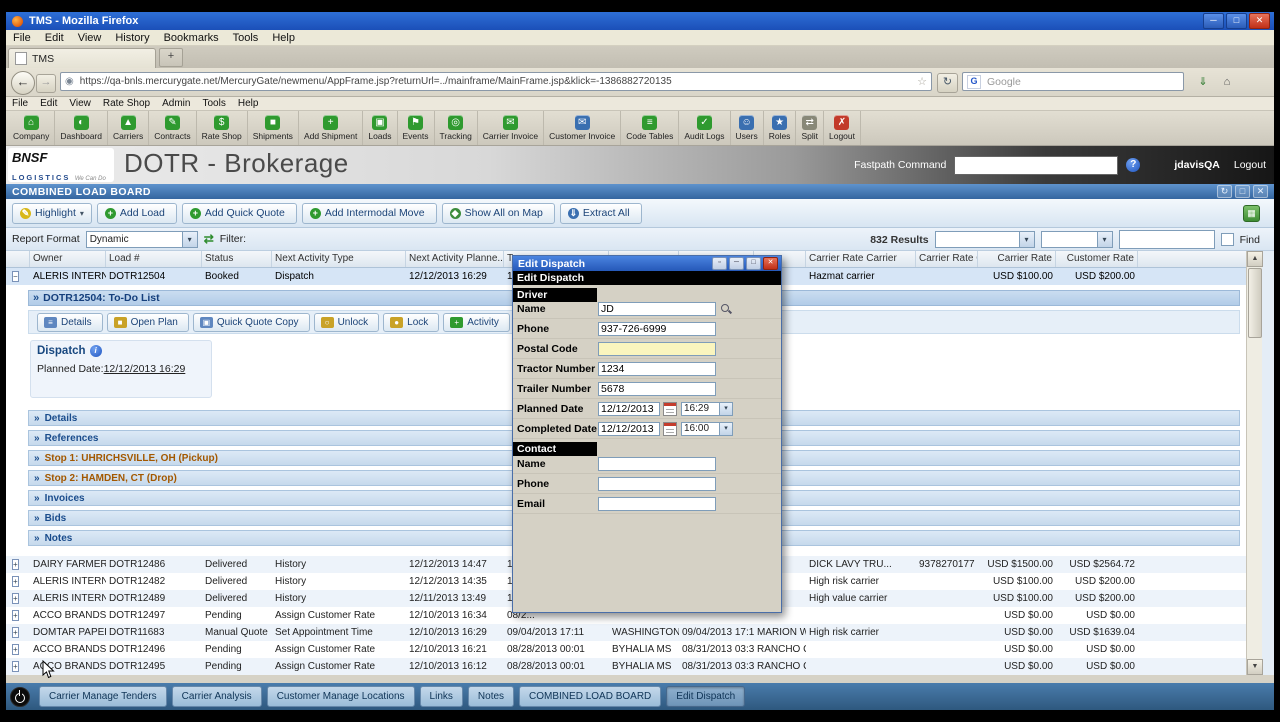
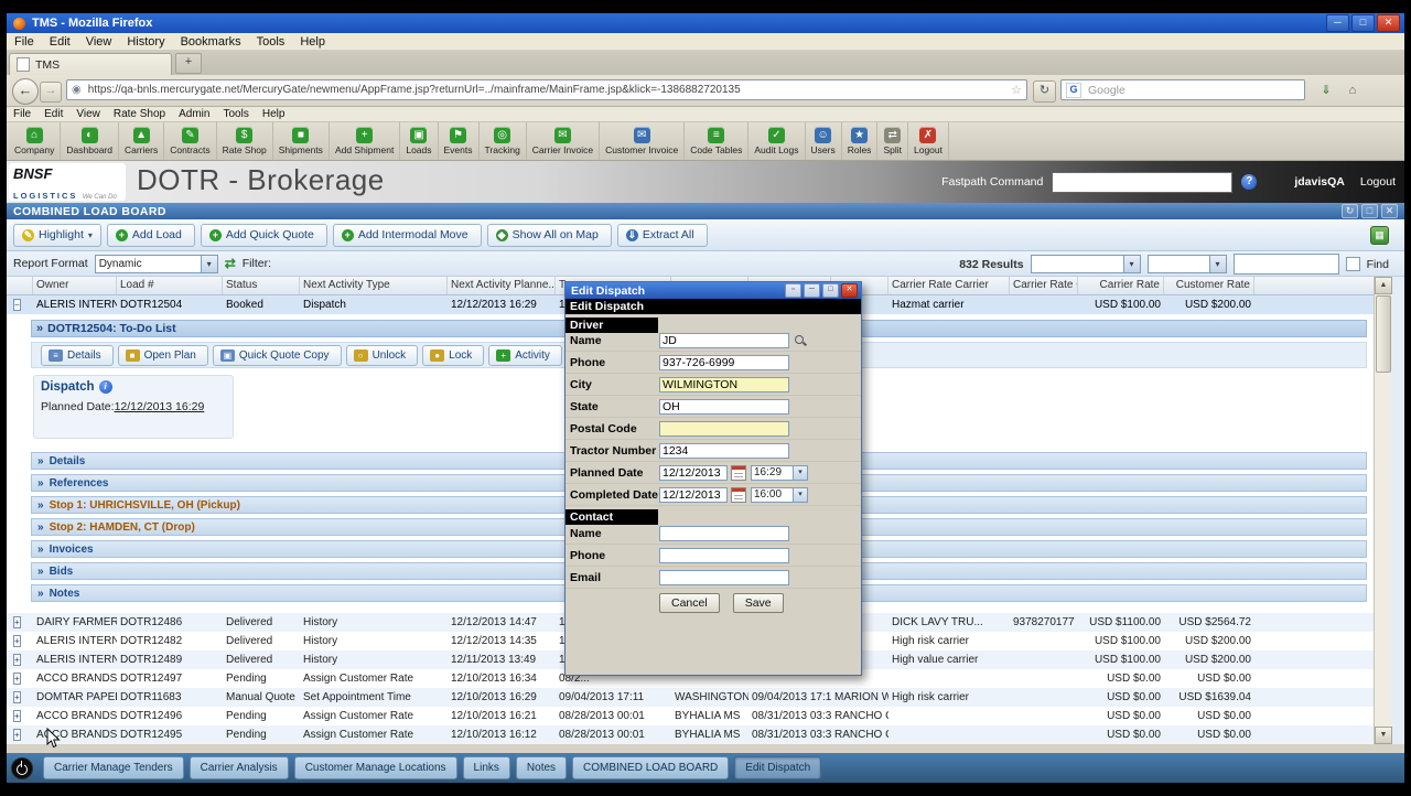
  TMS - Mozilla Firefox
  ─
  □
  ✕
  File
  Edit
  View
  History
  Bookmarks
  Tools
  Help
  TMS
  +
  ←
  →
  ◉
  https://qa-bnls.mercurygate.net/MercuryGate/newmenu/AppFrame.jsp?returnUrl=../mainframe/MainFrame.jsp&klick=-1386882720135
  ☆
  ↻
  G
  Google
  ⇓
  ⌂
  File
  Edit
  View
  Rate Shop
  Admin
  Tools
  Help
  ⌂
  Company
  ◐
  Dashboard
  ▲
  Carriers
  ✎
  Contracts
  $
  Rate Shop
  ■
  Shipments
  +
  Add Shipment
  ▣
  Loads
  ⚑
  Events
  ◎
  Tracking
  ✉
  Carrier Invoice
  ✉
  Customer Invoice
  ≡
  Code Tables
  ✓
  Audit Logs
  ☺
  Users
  ★
  Roles
  ⇄
  Split
  ✗
  Logout
  DOTR - Brokerage
  Fastpath Command
  ?
  jdavisQA
  Logout
  COMBINED LOAD BOARD
  ↻
  □
  ✕
  ✎
  Highlight
  ▾
  +
  Add Load
  +
  Add Quick Quote
  +
  Add Intermodal Move
  ◆
  Show All on Map
  ⇓
  Extract All
  ▦
  Report Format
  Dynamic
  ▾
  ⇄
  Filter:
  832 Results
  ▾
  ▾
  Find
  Owner
  Load #
  Status
  Next Activity Type
  Next Activity Planne..
  Carrier Rate Carrier
  Carrier Rate
  Customer Rate
  −
  ALERIS INTERN
  DOTR12504
  Booked
  Dispatch
  12/12/2013 16:29
  Hazmat carrier
  USD $100.00
  USD $200.00
  »
  DOTR12504: To-Do List
  ≡
  Details
  ■
  Open Plan
  ▣
  Quick Quote Copy
  ○
  Unlock
  ●
  Lock
  +
  Activity
  Dispatch
  i
  Planned Date:12/12/2013 16:29
  »
  Details
  »
  References
  »
  Stop 1: UHRICHSVILLE, OH (Pickup)
  »
  Stop 2: HAMDEN, CT (Drop)
  »
  Invoices
  »
  Bids
  »
  Notes
  +
  DAIRY FARMER
  DOTR12486
  Delivered
  History
  12/12/2013 14:47
  DICK LAVY TRU...
  9378270177
- USD $1500.00
+ USD $1100.00
  USD $2564.72
  +
  ALERIS INTERN
  DOTR12482
  Delivered
  History
  12/12/2013 14:35
  High risk carrier
  USD $100.00
  USD $200.00
  +
  ALERIS INTERN
  DOTR12489
  Delivered
  History
  12/11/2013 13:49
  High value carrier
  USD $100.00
  USD $200.00
  +
  ACCO BRANDS
  DOTR12497
  Pending
  Assign Customer Rate
  12/10/2013 16:34
  08/2...
  USD $0.00
  USD $0.00
  +
  DOMTAR PAPE
  DOTR11683
  Manual Quote
  Set Appointment Time
  12/10/2013 16:29
  09/04/2013 17:11
  WASHINGTON
  09/04/2013 17:1
  MARION W
  High risk carrier
  USD $0.00
  USD $1639.04
  +
  ACCO BRANDS
  DOTR12496
  Pending
  Assign Customer Rate
  12/10/2013 16:21
  08/28/2013 00:01
  BYHALIA MS
  08/31/2013 03:3
  USD $0.00
  USD $0.00
  +
  DOTR12495
  Pending
  Assign Customer Rate
  12/10/2013 16:12
  08/28/2013 00:01
  BYHALIA MS
  08/31/2013 03:3
  USD $0.00
  USD $0.00
  Carrier Manage Tenders
  Carrier Analysis
  Customer Manage Locations
  Links
  Notes
  COMBINED LOAD BOARD
  Edit Dispatch
  Edit Dispatch
  Edit Dispatch
  Driver
  Name
  JD
  Phone
  937-726-6999
+ City
+ WILMINGTON
+ State
+ OH
  Postal Code
  Tractor Number
  1234
- Trailer Number
- 5678
  Planned Date
  12/12/2013
  16:29
  Completed Date
  12/12/2013
  16:00
  Contact
  Name
  Phone
  Email
+ Cancel
+ Save
